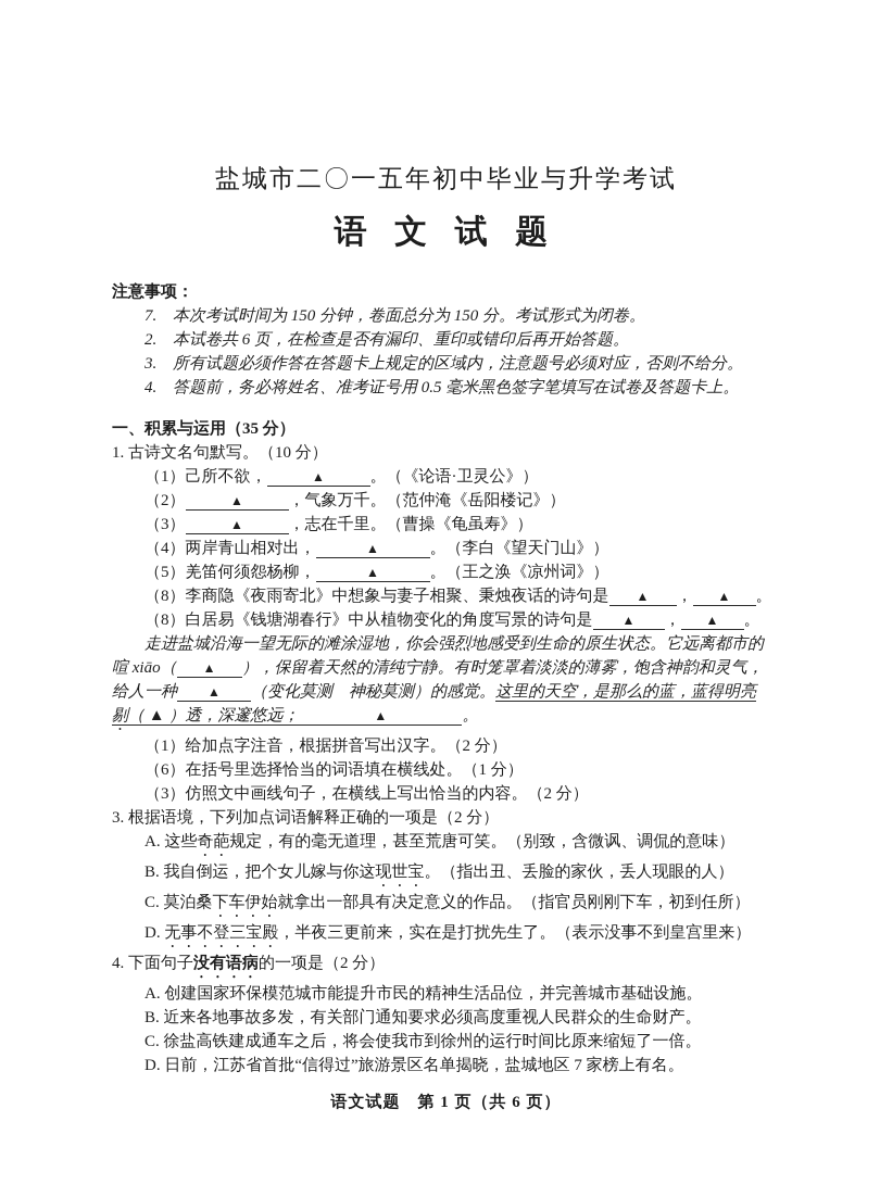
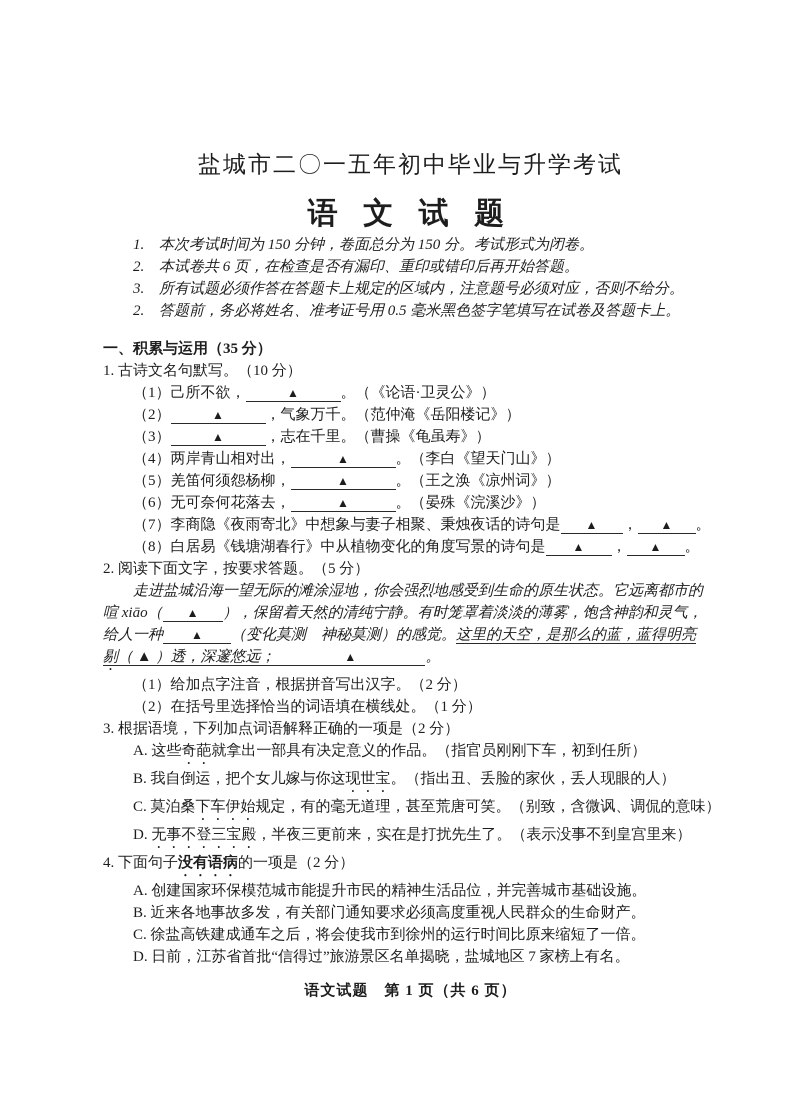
  盐城市二〇一五年初中毕业与升学考试
  语 文 试 题
- 注意事项：
- 7. 本次考试时间为 150 分钟，卷面总分为 150 分。考试形式为闭卷。
+ 1. 本次考试时间为 150 分钟，卷面总分为 150 分。考试形式为闭卷。
  2. 本试卷共 6 页，在检查是否有漏印、重印或错印后再开始答题。
  3. 所有试题必须作答在答题卡上规定的区域内，注意题号必须对应，否则不给分。
- 4. 答题前，务必将姓名、准考证号用 0.5 毫米黑色签字笔填写在试卷及答题卡上。
+ 2. 答题前，务必将姓名、准考证号用 0.5 毫米黑色签字笔填写在试卷及答题卡上。
  一、积累与运用（35 分）
  1. 古诗文名句默写。（10 分）
  （1）己所不欲， ▲ 。（《论语·卫灵公》）
  （2） ▲ ，气象万千。（范仲淹《岳阳楼记》）
  （3） ▲ ，志在千里。（曹操《龟虽寿》）
  （4）两岸青山相对出， ▲ 。（李白《望天门山》）
  （5）羌笛何须怨杨柳， ▲ 。（王之涣《凉州词》）
+ （6）无可奈何花落去， ▲ 。（晏殊《浣溪沙》）
- （8）李商隐《夜雨寄北》中想象与妻子相聚、秉烛夜话的诗句是 ▲ ， ▲ 。
+ （7）李商隐《夜雨寄北》中想象与妻子相聚、秉烛夜话的诗句是 ▲ ， ▲ 。
  （8）白居易《钱塘湖春行》中从植物变化的角度写景的诗句是 ▲ ， ▲ 。
+ 2. 阅读下面文字，按要求答题。（5 分）
  走进盐城沿海一望无际的滩涂湿地，你会强烈地感受到生命的原生状态。它远离都市的
  喧 xiāo（ ▲ ），保留着天然的清纯宁静。有时笼罩着淡淡的薄雾，饱含神韵和灵气，
  给人一种 ▲ （变化莫测 神秘莫测）的感觉。这里的天空，是那么的蓝，蓝得明亮
  剔（ ▲ ）透，深邃悠远； ▲ 。
  （1）给加点字注音，根据拼音写出汉字。（2 分）
- （6）在括号里选择恰当的词语填在横线处。（1 分）
+ （2）在括号里选择恰当的词语填在横线处。（1 分）
- （3）仿照文中画线句子，在横线上写出恰当的内容。（2 分）
  3. 根据语境，下列加点词语解释正确的一项是（2 分）
- A. 这些奇葩规定，有的毫无道理，甚至荒唐可笑。（别致，含微讽、调侃的意味）
+ A. 这些奇葩就拿出一部具有决定意义的作品。（指官员刚刚下车，初到任所）
  B. 我自倒运，把个女儿嫁与你这现世宝。（指出丑、丢脸的家伙，丢人现眼的人）
- C. 莫泊桑下车伊始就拿出一部具有决定意义的作品。（指官员刚刚下车，初到任所）
+ C. 莫泊桑下车伊始规定，有的毫无道理，甚至荒唐可笑。（别致，含微讽、调侃的意味）
  D. 无事不登三宝殿，半夜三更前来，实在是打扰先生了。（表示没事不到皇宫里来）
  4. 下面句子没有语病的一项是（2 分）
  A. 创建国家环保模范城市能提升市民的精神生活品位，并完善城市基础设施。
  B. 近来各地事故多发，有关部门通知要求必须高度重视人民群众的生命财产。
  C. 徐盐高铁建成通车之后，将会使我市到徐州的运行时间比原来缩短了一倍。
  D. 日前，江苏省首批“信得过”旅游景区名单揭晓，盐城地区 7 家榜上有名。
  语文试题 第 1 页（共 6 页）
